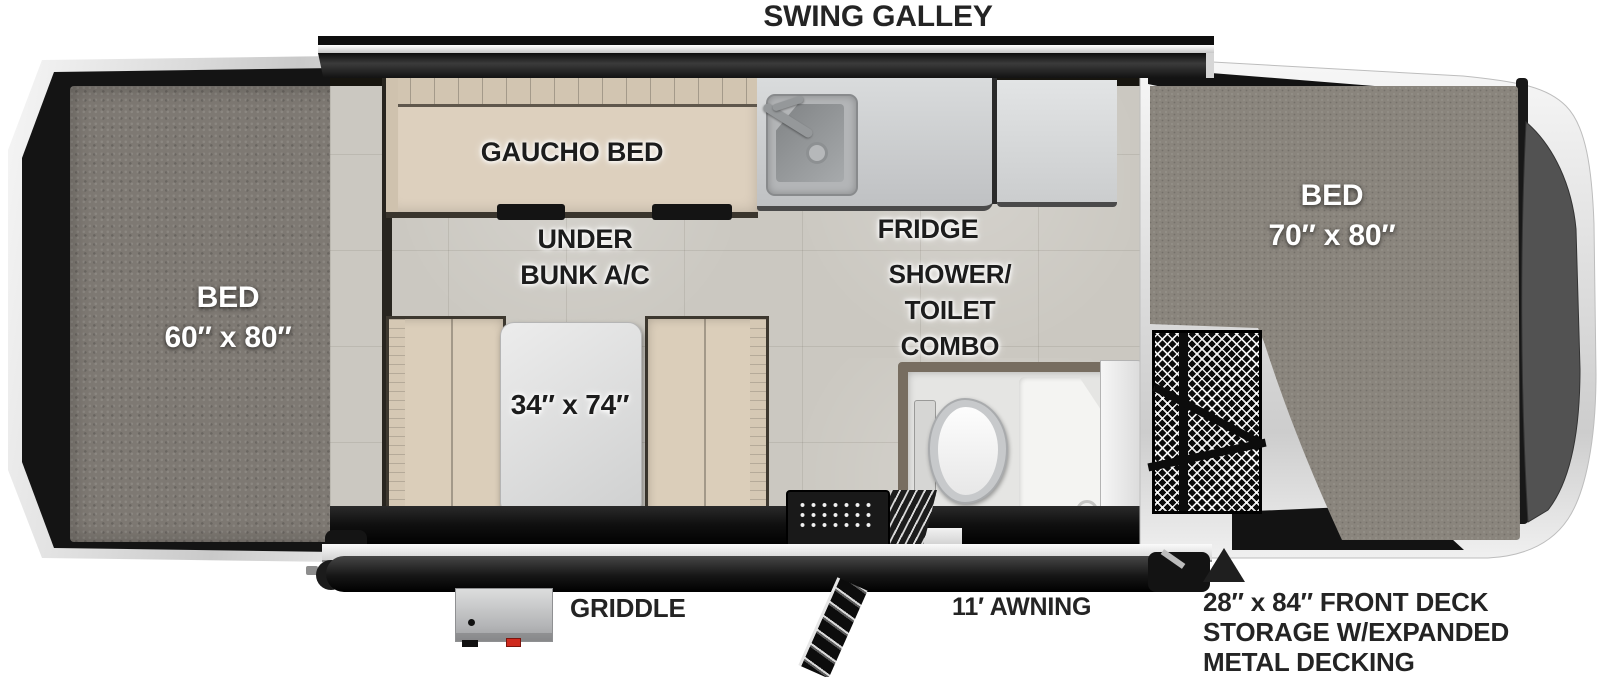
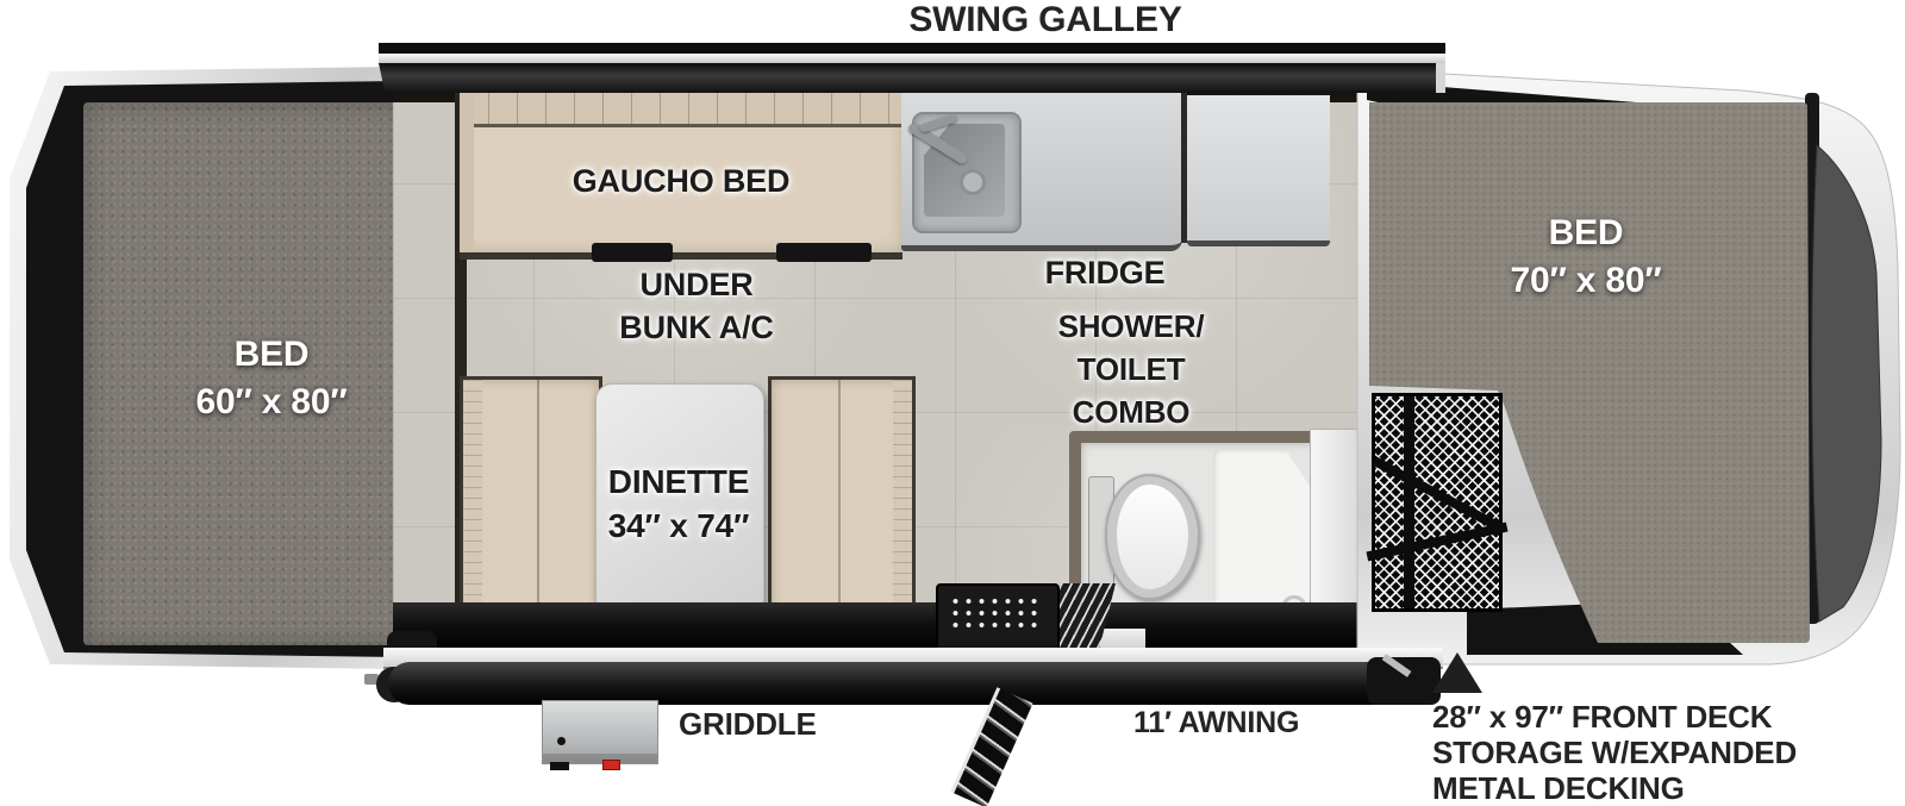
  SWING GALLEY
  BED
  60″ x 80″
  GAUCHO BED
  UNDER
  BUNK A/C
  FRIDGE
+ DINETTE
  34″ x 74″
  SHOWER/
  TOILET
  COMBO
  BED
  70″ x 80″
  GRIDDLE
  11′ AWNING
- 28″ x 84″ FRONT DECK
+ 28″ x 97″ FRONT DECK
  STORAGE W/EXPANDED
  METAL DECKING
